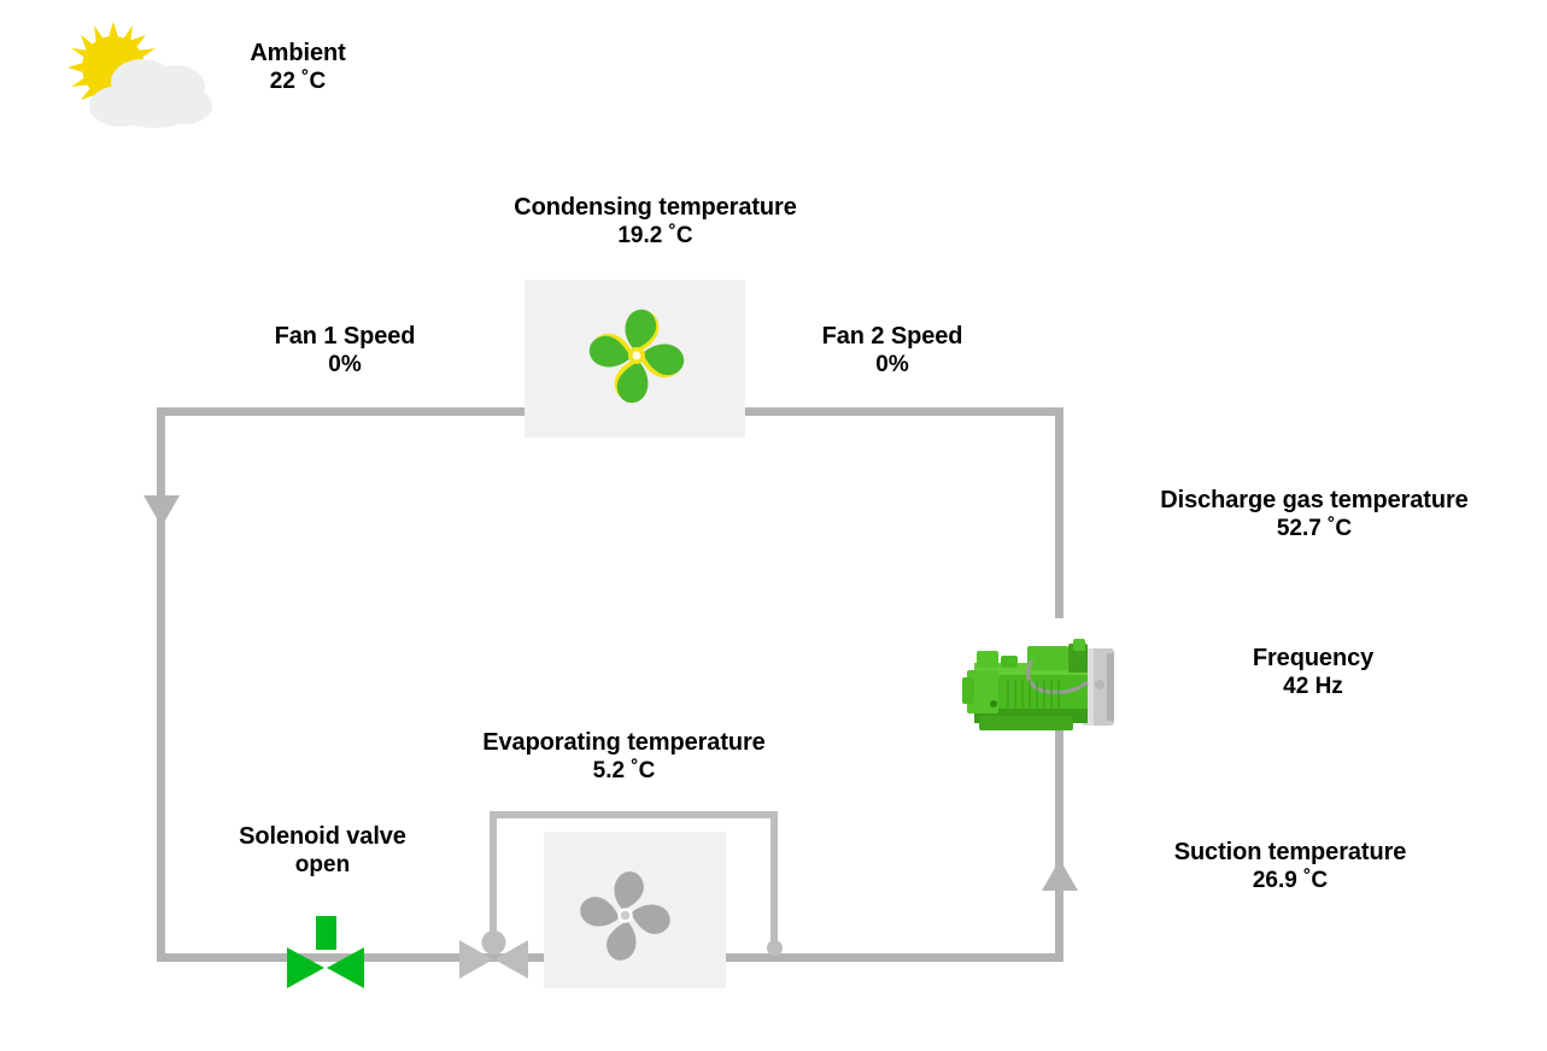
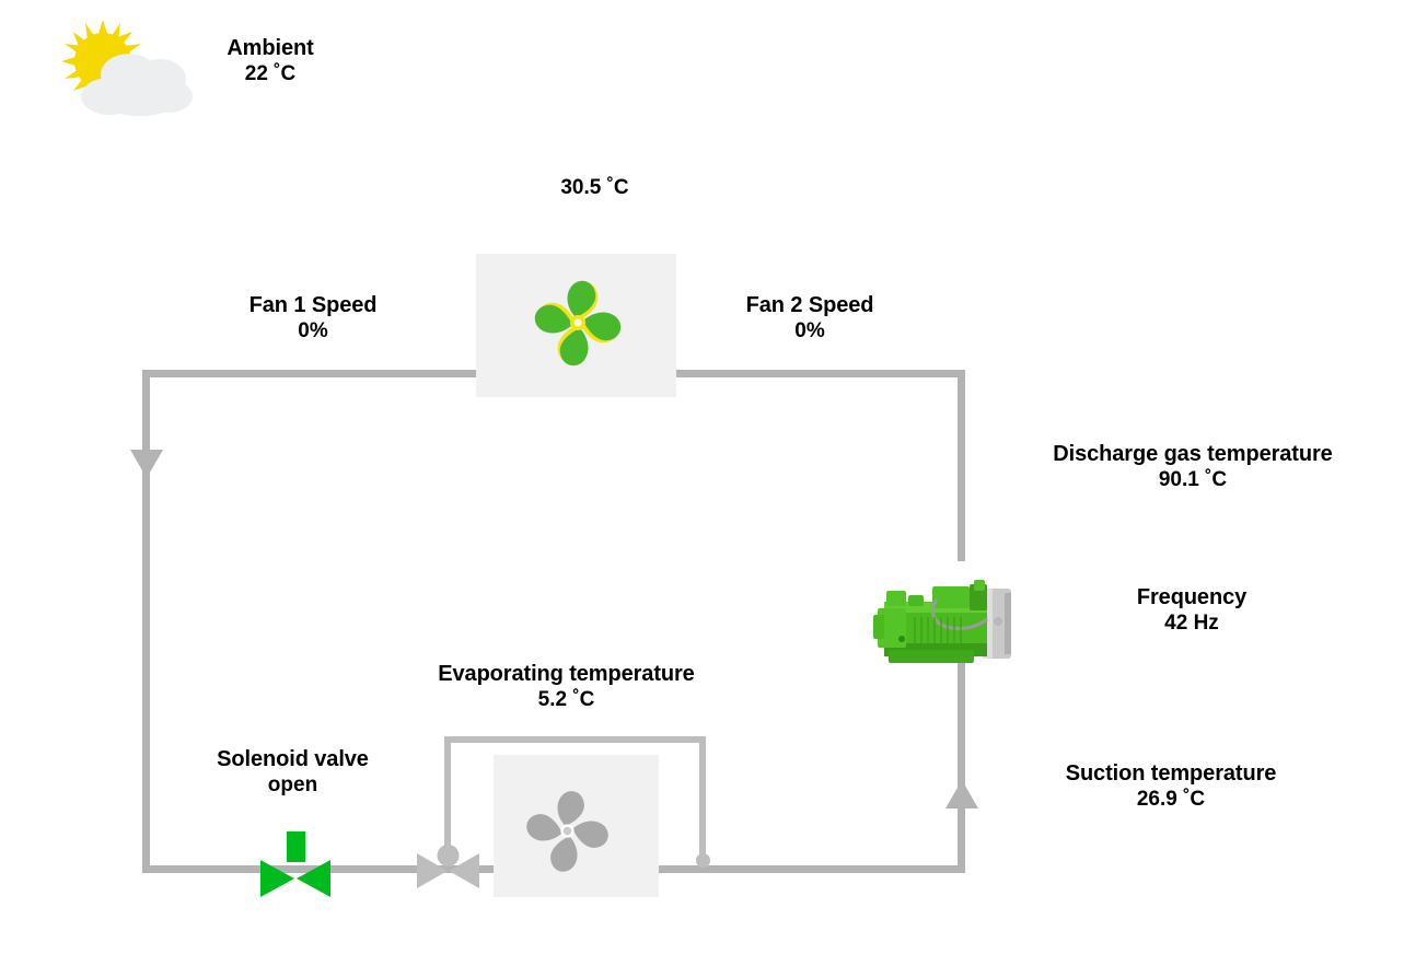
  Ambient
  22 ˚C
- Condensing temperature
- 19.2 ˚C
+ 30.5 ˚C
  Fan 1 Speed
  0%
  Fan 2 Speed
  0%
  Discharge gas temperature
- 52.7 ˚C
+ 90.1 ˚C
  Frequency
  42 Hz
  Suction temperature
  26.9 ˚C
  Evaporating temperature
  5.2 ˚C
  Solenoid valve
  open
